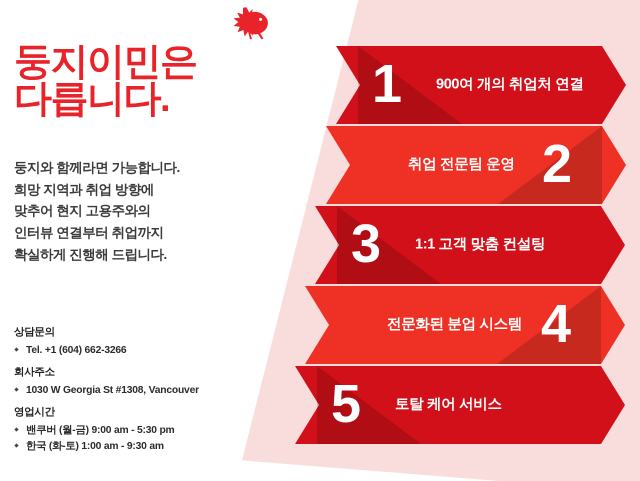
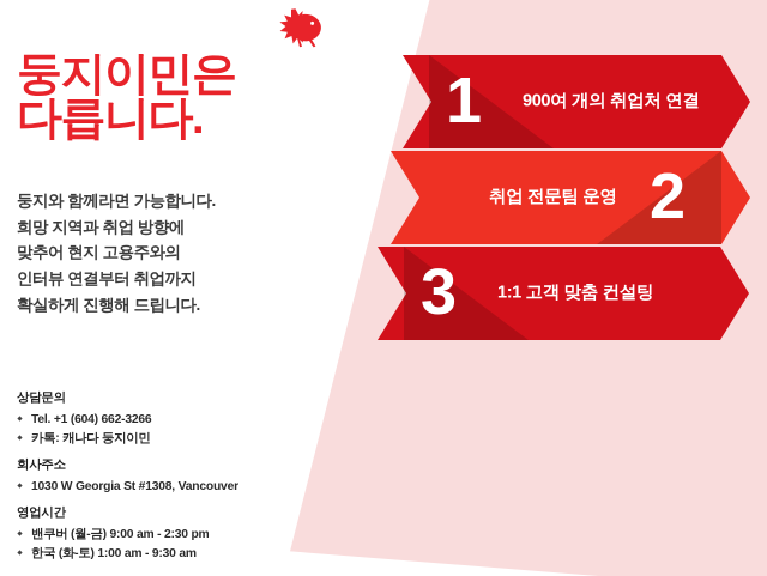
  둥지이민은
  다릅니다.
  둥지와 함께라면 가능합니다.
  희망 지역과 취업 방향에
  맞추어 현지 고용주와의
  인터뷰 연결부터 취업까지
  확실하게 진행해 드립니다.
  상담문의
  Tel. +1 (604) 662-3266
+ 카톡: 캐나다 둥지이민
  회사주소
  1030 W Georgia St #1308, Vancouver
  영업시간
- 밴쿠버 (월-금) 9:00 am - 5:30 pm
+ 밴쿠버 (월-금) 9:00 am - 2:30 pm
  한국 (화-토) 1:00 am - 9:30 am
  1
  900여 개의 취업처 연결
  2
  취업 전문팀 운영
  3
  1:1 고객 맞춤 컨설팅
- 4
- 전문화된 분업 시스템
- 5
- 토탈 케어 서비스
